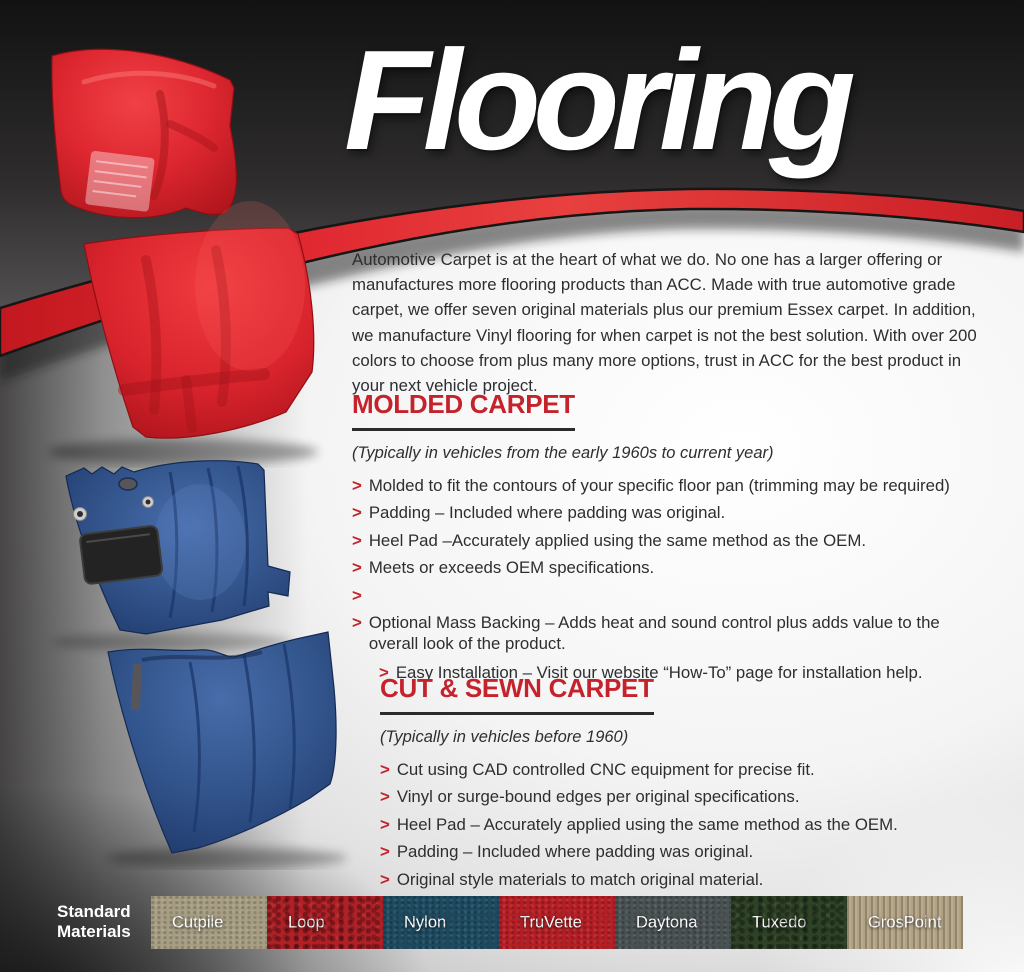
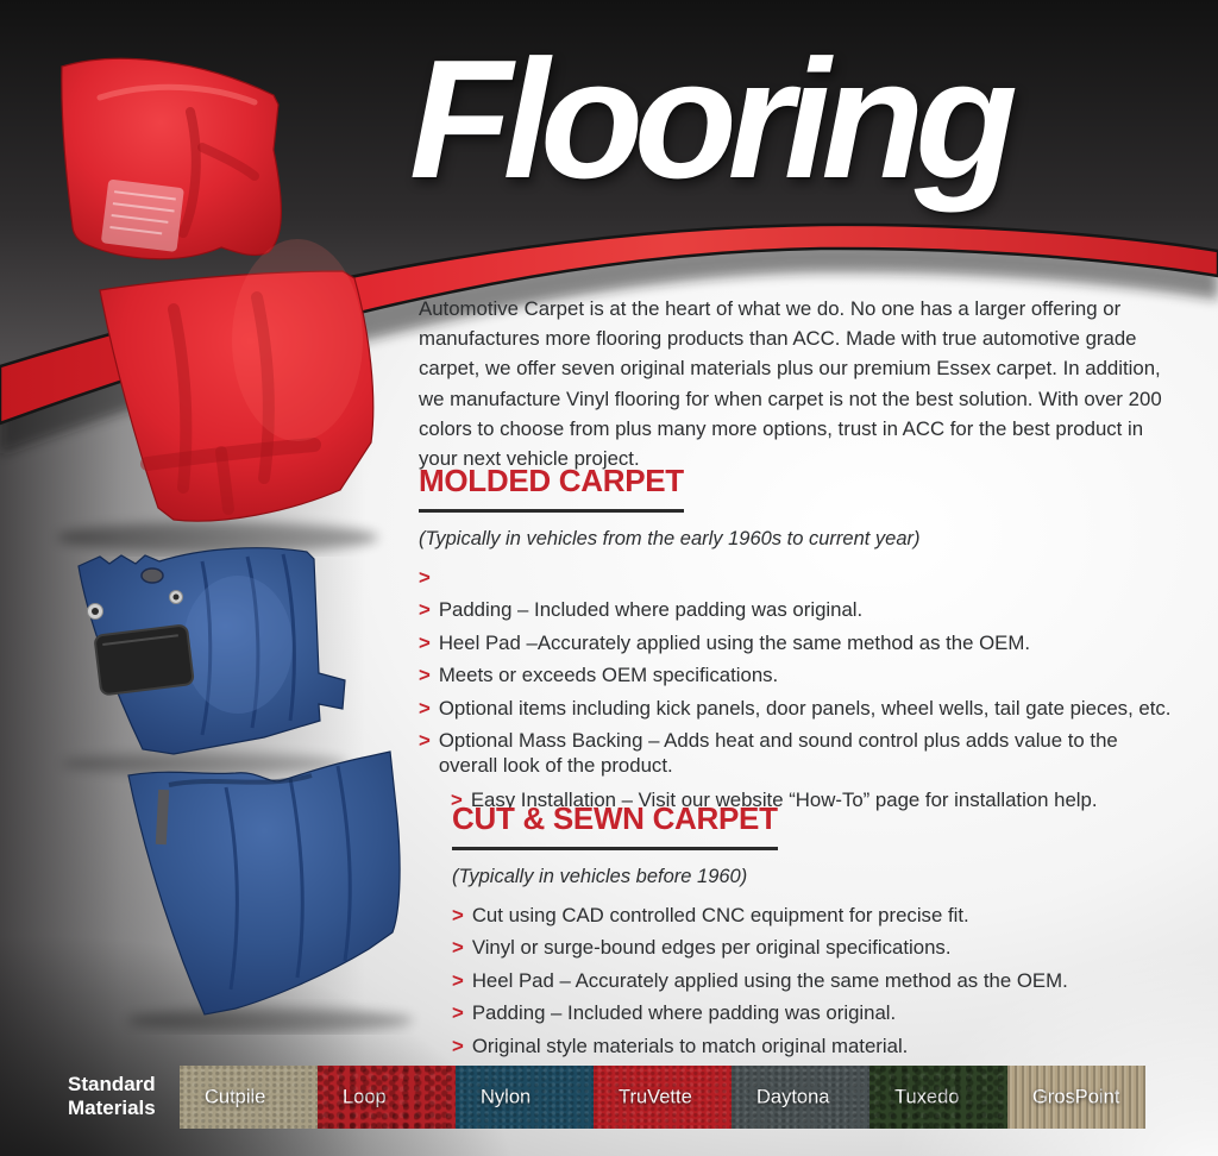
  Flooring
  Automotive Carpet is at the heart of what we do. No one has a larger offering or manufactures more flooring products than ACC. Made with true automotive grade carpet, we offer seven original materials plus our premium Essex carpet. In addition, we manufacture Vinyl flooring for when carpet is not the best solution. With over 200 colors to choose from plus many more options, trust in ACC for the best product in your next vehicle project.
  MOLDED CARPET
  (Typically in vehicles from the early 1960s to current year)
  >
- Molded to fit the contours of your specific floor pan (trimming may be required)
  >
  Padding – Included where padding was original.
  >
  Heel Pad –Accurately applied using the same method as the OEM.
  >
  Meets or exceeds OEM specifications.
  >
+ Optional items including kick panels, door panels, wheel wells, tail gate pieces, etc.
  >
  Optional Mass Backing – Adds heat and sound control plus adds value to the overall look of the product.
  >
  Easy Installation – Visit our website “How-To” page for installation help.
  CUT & SEWN CARPET
  (Typically in vehicles before 1960)
  >
  Cut using CAD controlled CNC equipment for precise fit.
  >
  Vinyl or surge-bound edges per original specifications.
  >
  Heel Pad – Accurately applied using the same method as the OEM.
  >
  Padding – Included where padding was original.
  >
  Original style materials to match original material.
  Standard
  Materials
